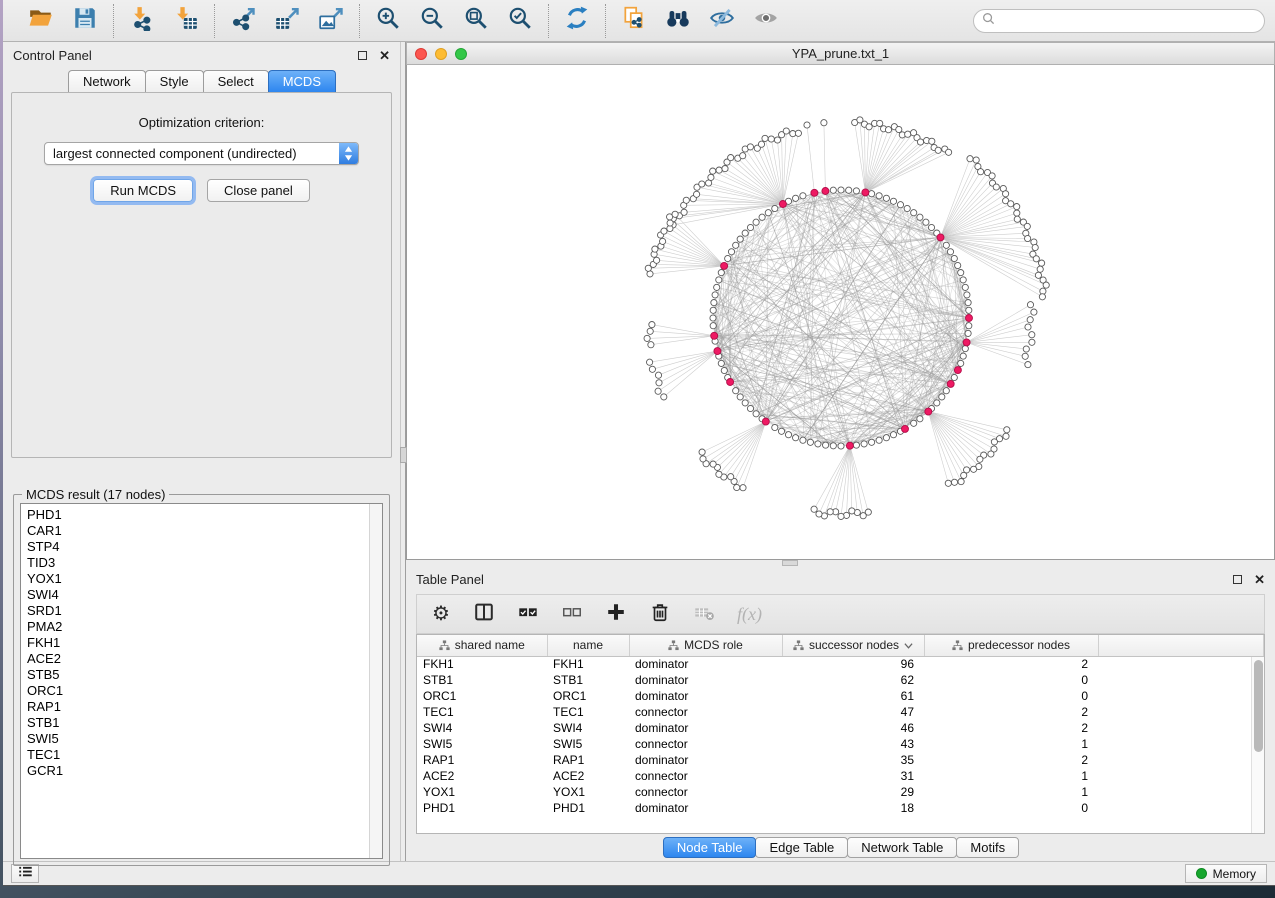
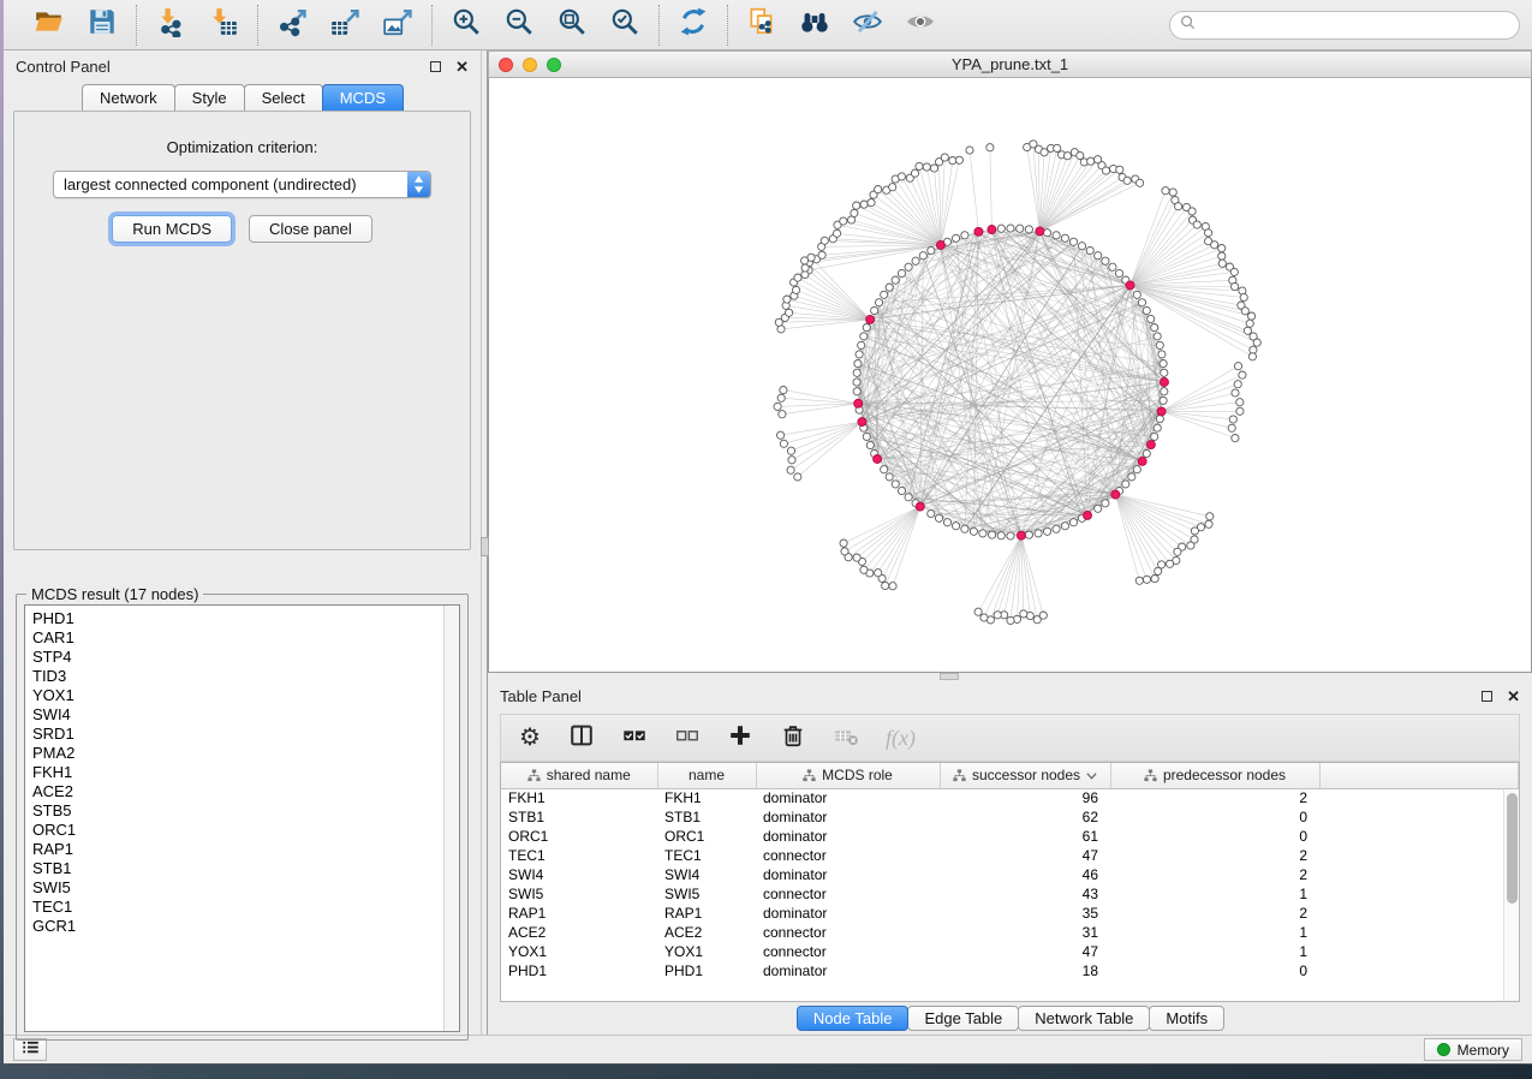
  Control Panel
  ✕
  Network
  Style
  Select
  MCDS
  Optimization criterion:
  largest connected component (undirected)
  Run MCDS
  Close panel
  MCDS result (17 nodes)
  PHD1
  CAR1
  STP4
  TID3
  YOX1
  SWI4
  SRD1
  PMA2
  FKH1
  ACE2
  STB5
  ORC1
  RAP1
  STB1
  SWI5
  TEC1
  GCR1
  YPA_prune.txt_1
  Table Panel
  ✕
  ⚙
  f(x)
  shared name	name	MCDS role	successor nodes	predecessor nodes
  FKH1	FKH1	dominator	96	2
  STB1	STB1	dominator	62	0
  ORC1	ORC1	dominator	61	0
  TEC1	TEC1	connector	47	2
  SWI4	SWI4	dominator	46	2
  SWI5	SWI5	connector	43	1
  RAP1	RAP1	dominator	35	2
  ACE2	ACE2	connector	31	1
- YOX1	YOX1	connector	29	1
+ YOX1	YOX1	connector	47	1
  PHD1	PHD1	dominator	18	0
  Node Table
  Edge Table
  Network Table
  Motifs
  Memory
